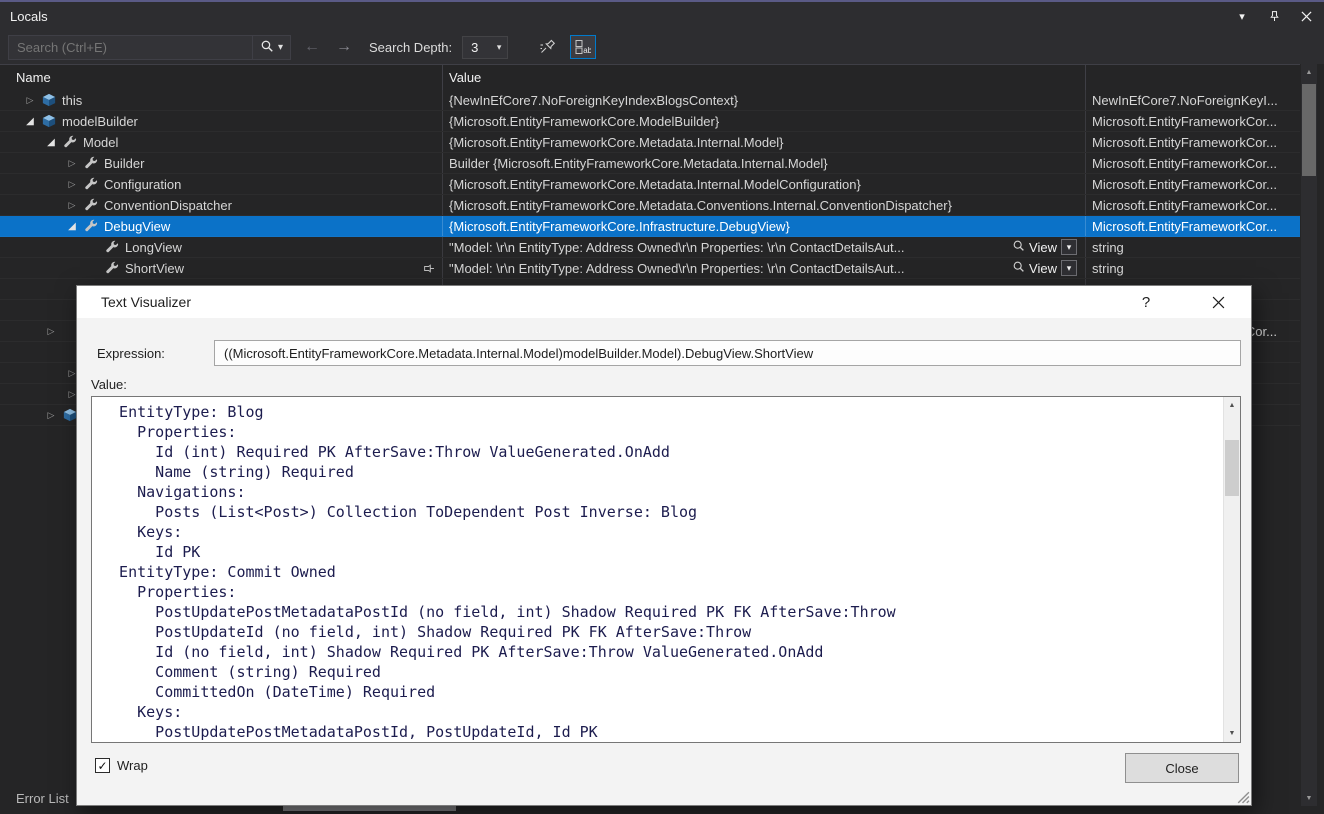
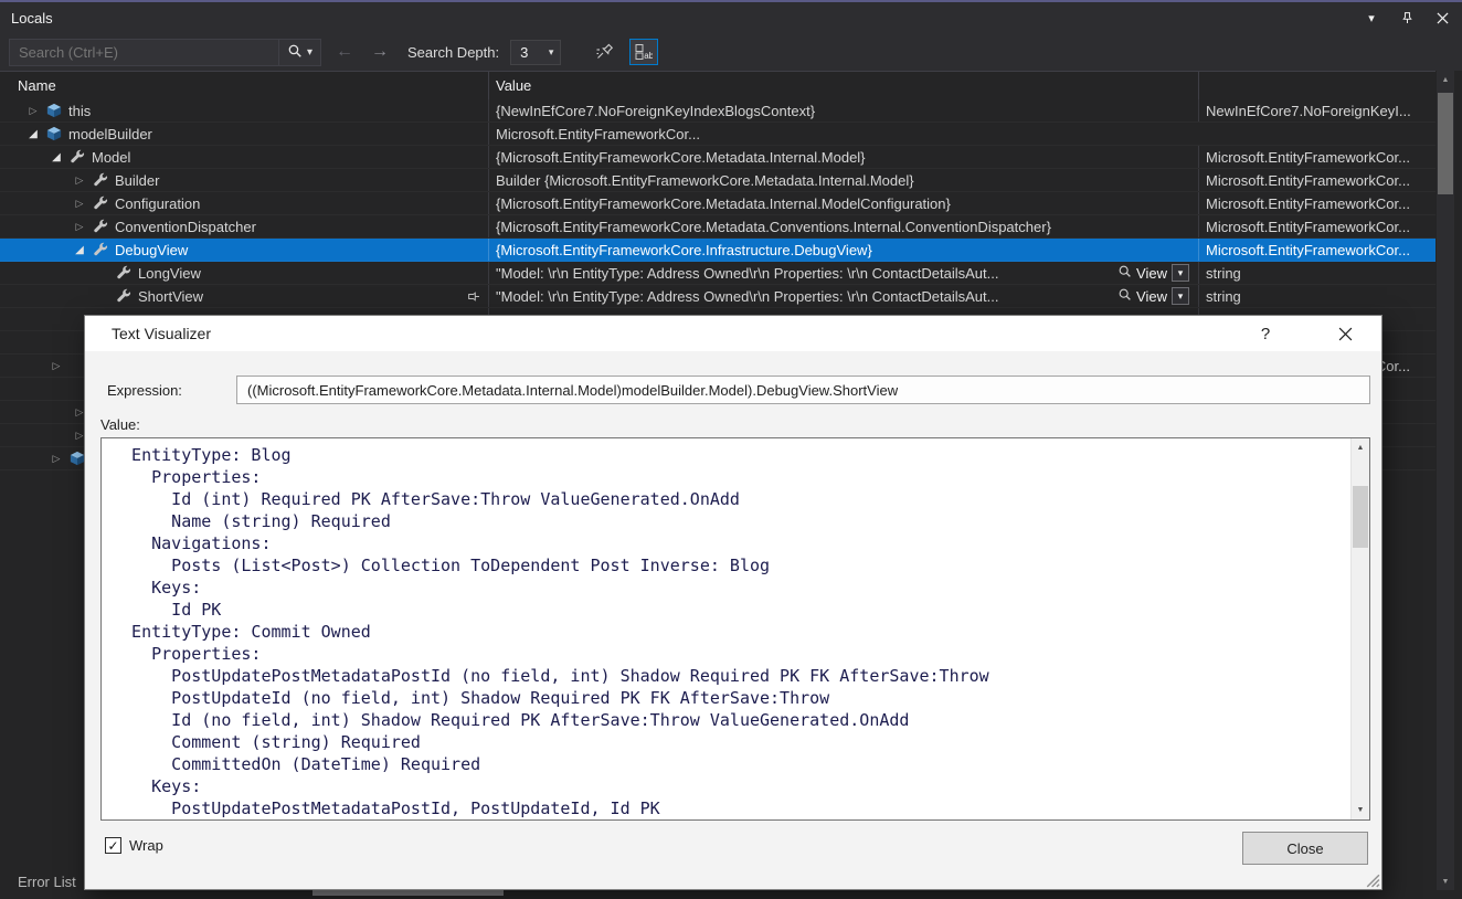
  Locals
  ▾
  Search (Ctrl+E)
  ▾
  ←
  →
  Search Depth:
  3
  ▾
  ab
  Name
  Value
  ▷
  this
  {NewInEfCore7.NoForeignKeyIndexBlogsContext}
  NewInEfCore7.NoForeignKeyI...
  ◢
  modelBuilder
- {Microsoft.EntityFrameworkCore.ModelBuilder}
  Microsoft.EntityFrameworkCor...
  ◢
  Model
  {Microsoft.EntityFrameworkCore.Metadata.Internal.Model}
  Microsoft.EntityFrameworkCor...
  ▷
  Builder
  Builder {Microsoft.EntityFrameworkCore.Metadata.Internal.Model}
  Microsoft.EntityFrameworkCor...
  ▷
  Configuration
  {Microsoft.EntityFrameworkCore.Metadata.Internal.ModelConfiguration}
  Microsoft.EntityFrameworkCor...
  ▷
  ConventionDispatcher
  {Microsoft.EntityFrameworkCore.Metadata.Conventions.Internal.ConventionDispatcher}
  Microsoft.EntityFrameworkCor...
  ◢
  DebugView
  {Microsoft.EntityFrameworkCore.Infrastructure.DebugView}
  Microsoft.EntityFrameworkCor...
  LongView
  "Model: \r\n EntityType: Address Owned\r\n Properties: \r\n ContactDetailsAut...
  View
  ▾
  string
  ShortView
  "Model: \r\n EntityType: Address Owned\r\n Properties: \r\n ContactDetailsAut...
  View
  ▾
  string
  ▷
  ▷
  ▷
  ▷
  Error List
  Text Visualizer
  ?
  Expression:
  ((Microsoft.EntityFrameworkCore.Metadata.Internal.Model)modelBuilder.Model).DebugView.ShortView
  Value:
  EntityType: Blog
  Properties:
  Id (int) Required PK AfterSave:Throw ValueGenerated.OnAdd
  Name (string) Required
  Navigations:
  Posts (List<Post>) Collection ToDependent Post Inverse: Blog
  Keys:
  Id PK
  EntityType: Commit Owned
  Properties:
  PostUpdatePostMetadataPostId (no field, int) Shadow Required PK FK AfterSave:Throw
  PostUpdateId (no field, int) Shadow Required PK FK AfterSave:Throw
  Id (no field, int) Shadow Required PK AfterSave:Throw ValueGenerated.OnAdd
  Comment (string) Required
  CommittedOn (DateTime) Required
  Keys:
  PostUpdatePostMetadataPostId, PostUpdateId, Id PK
  ✓
  Wrap
  Close
